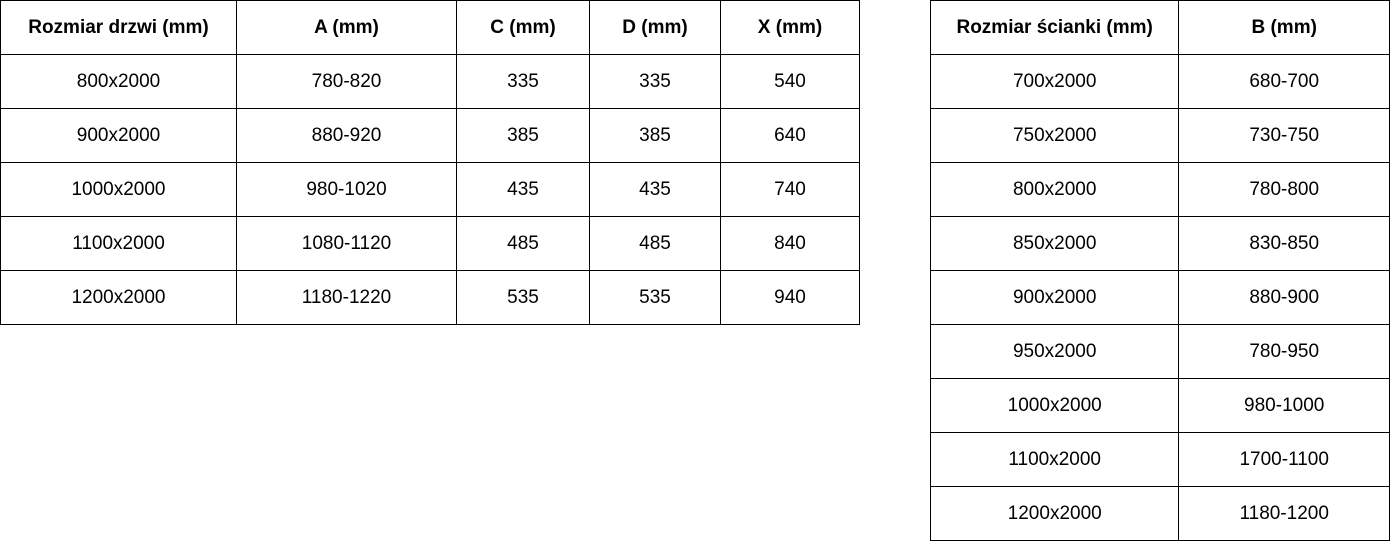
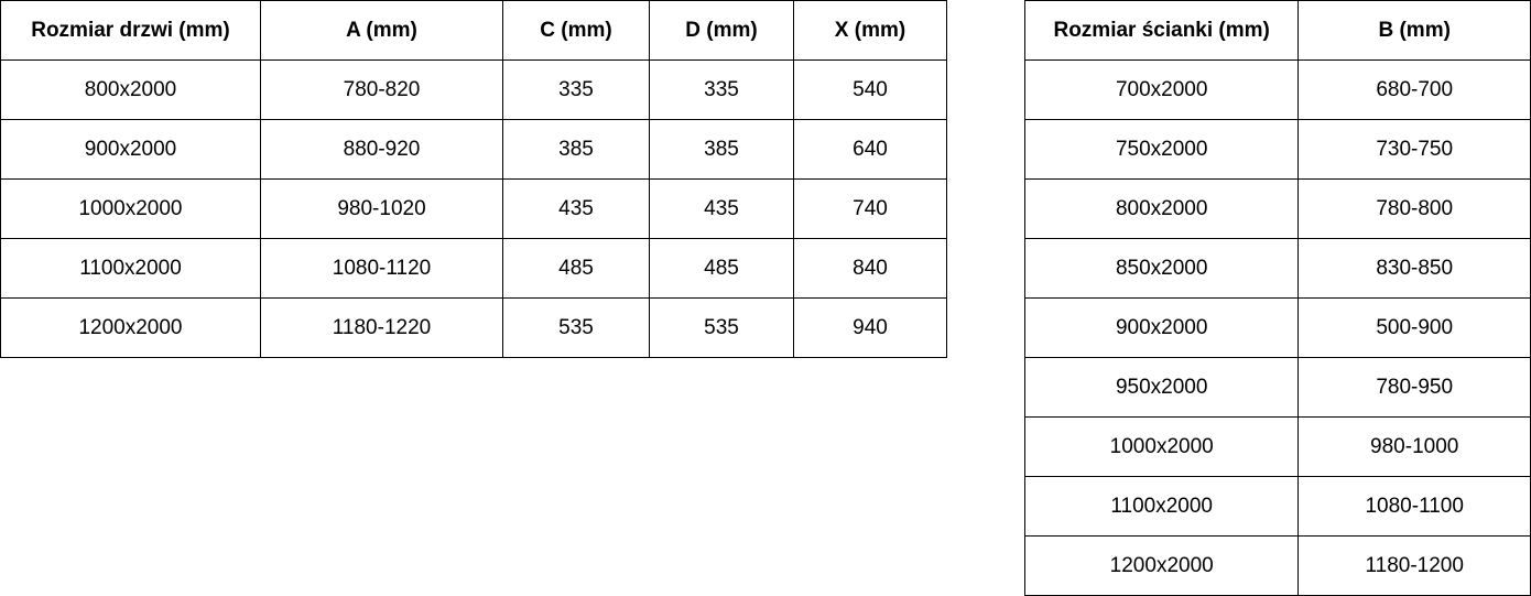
  Rozmiar drzwi (mm)	A (mm)	C (mm)	D (mm)	X (mm)
  800x2000	780-820	335	335	540
  900x2000	880-920	385	385	640
  1000x2000	980-1020	435	435	740
  1100x2000	1080-1120	485	485	840
  1200x2000	1180-1220	535	535	940
  Rozmiar ścianki (mm)	B (mm)
  700x2000	680-700
  750x2000	730-750
  800x2000	780-800
  850x2000	830-850
- 900x2000	880-900
+ 900x2000	500-900
  950x2000	780-950
  1000x2000	980-1000
- 1100x2000	1700-1100
+ 1100x2000	1080-1100
  1200x2000	1180-1200
